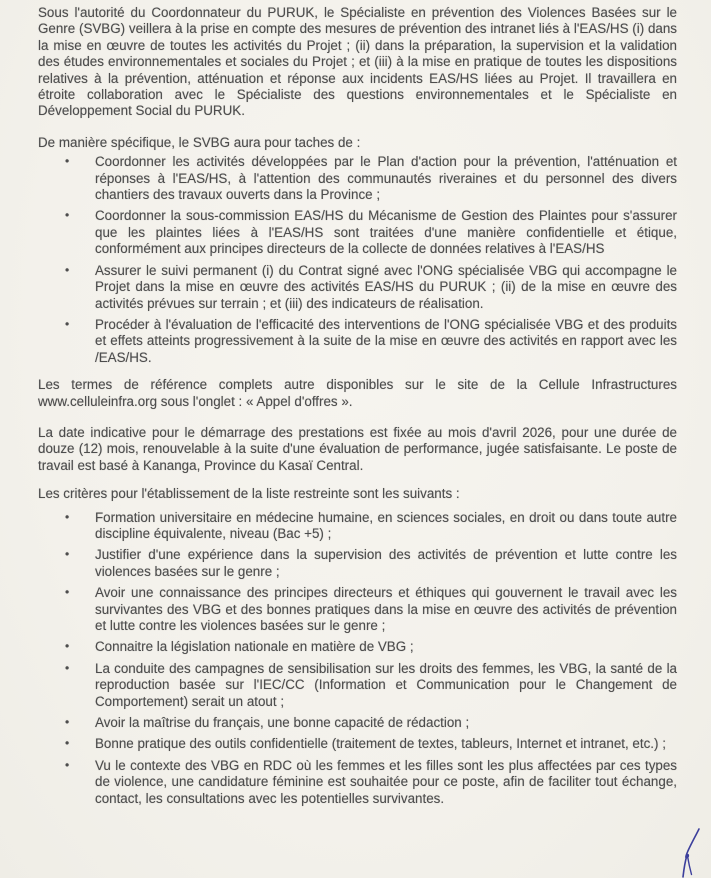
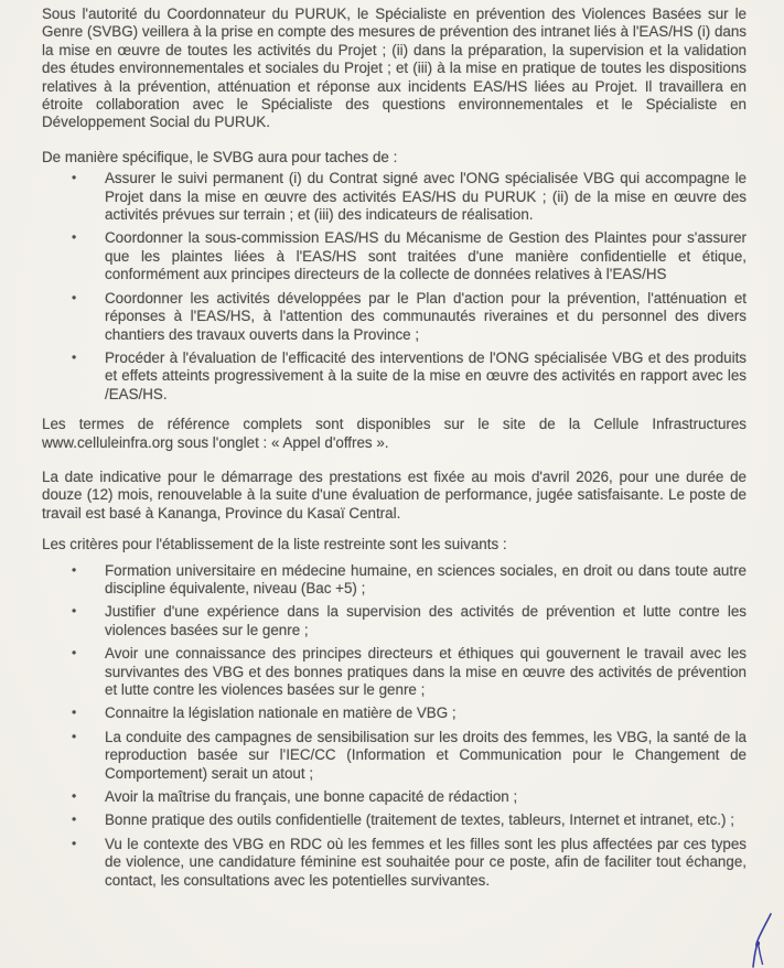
  Sous l'autorité du Coordonnateur du PURUK, le Spécialiste en prévention des Violences Basées sur le Genre (SVBG) veillera à la prise en compte des mesures de prévention des intranet liés à l'EAS/HS (i) dans la mise en œuvre de toutes les activités du Projet ; (ii) dans la préparation, la supervision et la validation des études environnementales et sociales du Projet ; et (iii) à la mise en pratique de toutes les dispositions relatives à la prévention, atténuation et réponse aux incidents EAS/HS liées au Projet. Il travaillera en étroite collaboration avec le Spécialiste des questions environnementales et le Spécialiste en Développement Social du PURUK.
  De manière spécifique, le SVBG aura pour taches de :
  •
- Coordonner les activités développées par le Plan d'action pour la prévention, l'atténuation et réponses à l'EAS/HS, à l'attention des communautés riveraines et du personnel des divers chantiers des travaux ouverts dans la Province ;
+ Assurer le suivi permanent (i) du Contrat signé avec l'ONG spécialisée VBG qui accompagne le Projet dans la mise en œuvre des activités EAS/HS du PURUK ; (ii) de la mise en œuvre des activités prévues sur terrain ; et (iii) des indicateurs de réalisation.
  •
  Coordonner la sous-commission EAS/HS du Mécanisme de Gestion des Plaintes pour s'assurer que les plaintes liées à l'EAS/HS sont traitées d'une manière confidentielle et étique, conformément aux principes directeurs de la collecte de données relatives à l'EAS/HS
  •
- Assurer le suivi permanent (i) du Contrat signé avec l'ONG spécialisée VBG qui accompagne le Projet dans la mise en œuvre des activités EAS/HS du PURUK ; (ii) de la mise en œuvre des activités prévues sur terrain ; et (iii) des indicateurs de réalisation.
+ Coordonner les activités développées par le Plan d'action pour la prévention, l'atténuation et réponses à l'EAS/HS, à l'attention des communautés riveraines et du personnel des divers chantiers des travaux ouverts dans la Province ;
  •
  Procéder à l'évaluation de l'efficacité des interventions de l'ONG spécialisée VBG et des produits et effets atteints progressivement à la suite de la mise en œuvre des activités en rapport avec les /EAS/HS.
- Les termes de référence complets autre disponibles sur le site de la Cellule Infrastructures www.celluleinfra.org sous l'onglet : « Appel d'offres ».
+ Les termes de référence complets sont disponibles sur le site de la Cellule Infrastructures www.celluleinfra.org sous l'onglet : « Appel d'offres ».
  La date indicative pour le démarrage des prestations est fixée au mois d'avril 2026, pour une durée de douze (12) mois, renouvelable à la suite d'une évaluation de performance, jugée satisfaisante. Le poste de travail est basé à Kananga, Province du Kasaï Central.
  Les critères pour l'établissement de la liste restreinte sont les suivants :
  •
  Formation universitaire en médecine humaine, en sciences sociales, en droit ou dans toute autre discipline équivalente, niveau (Bac +5) ;
  •
  Justifier d'une expérience dans la supervision des activités de prévention et lutte contre les violences basées sur le genre ;
  •
  Avoir une connaissance des principes directeurs et éthiques qui gouvernent le travail avec les survivantes des VBG et des bonnes pratiques dans la mise en œuvre des activités de prévention et lutte contre les violences basées sur le genre ;
  •
  Connaitre la législation nationale en matière de VBG ;
  •
  La conduite des campagnes de sensibilisation sur les droits des femmes, les VBG, la santé de la reproduction basée sur l'IEC/CC (Information et Communication pour le Changement de Comportement) serait un atout ;
  •
  Avoir la maîtrise du français, une bonne capacité de rédaction ;
  •
  Bonne pratique des outils confidentielle (traitement de textes, tableurs, Internet et intranet, etc.) ;
  •
  Vu le contexte des VBG en RDC où les femmes et les filles sont les plus affectées par ces types de violence, une candidature féminine est souhaitée pour ce poste, afin de faciliter tout échange, contact, les consultations avec les potentielles survivantes.
